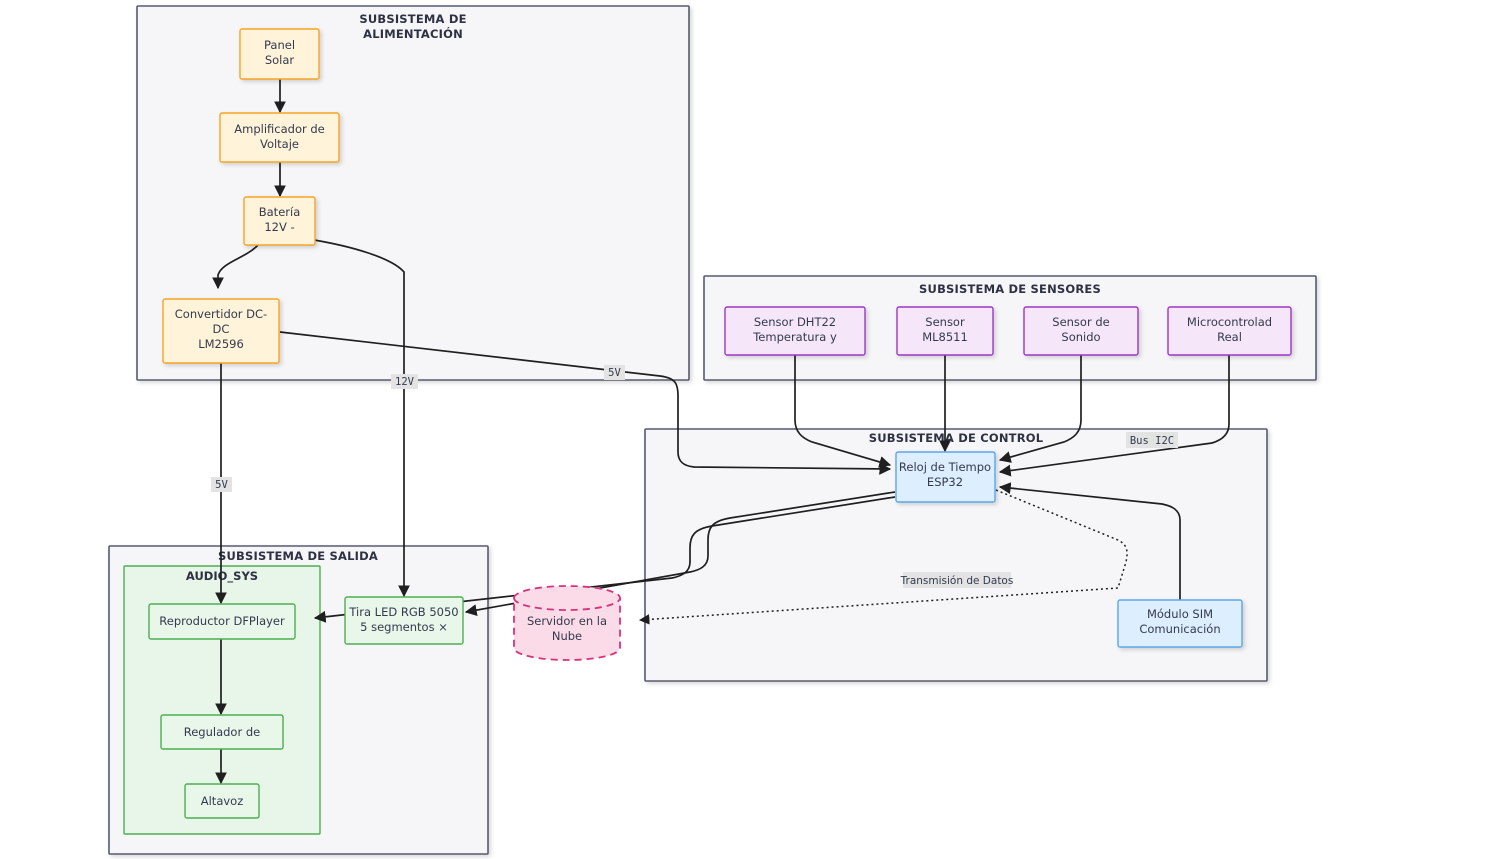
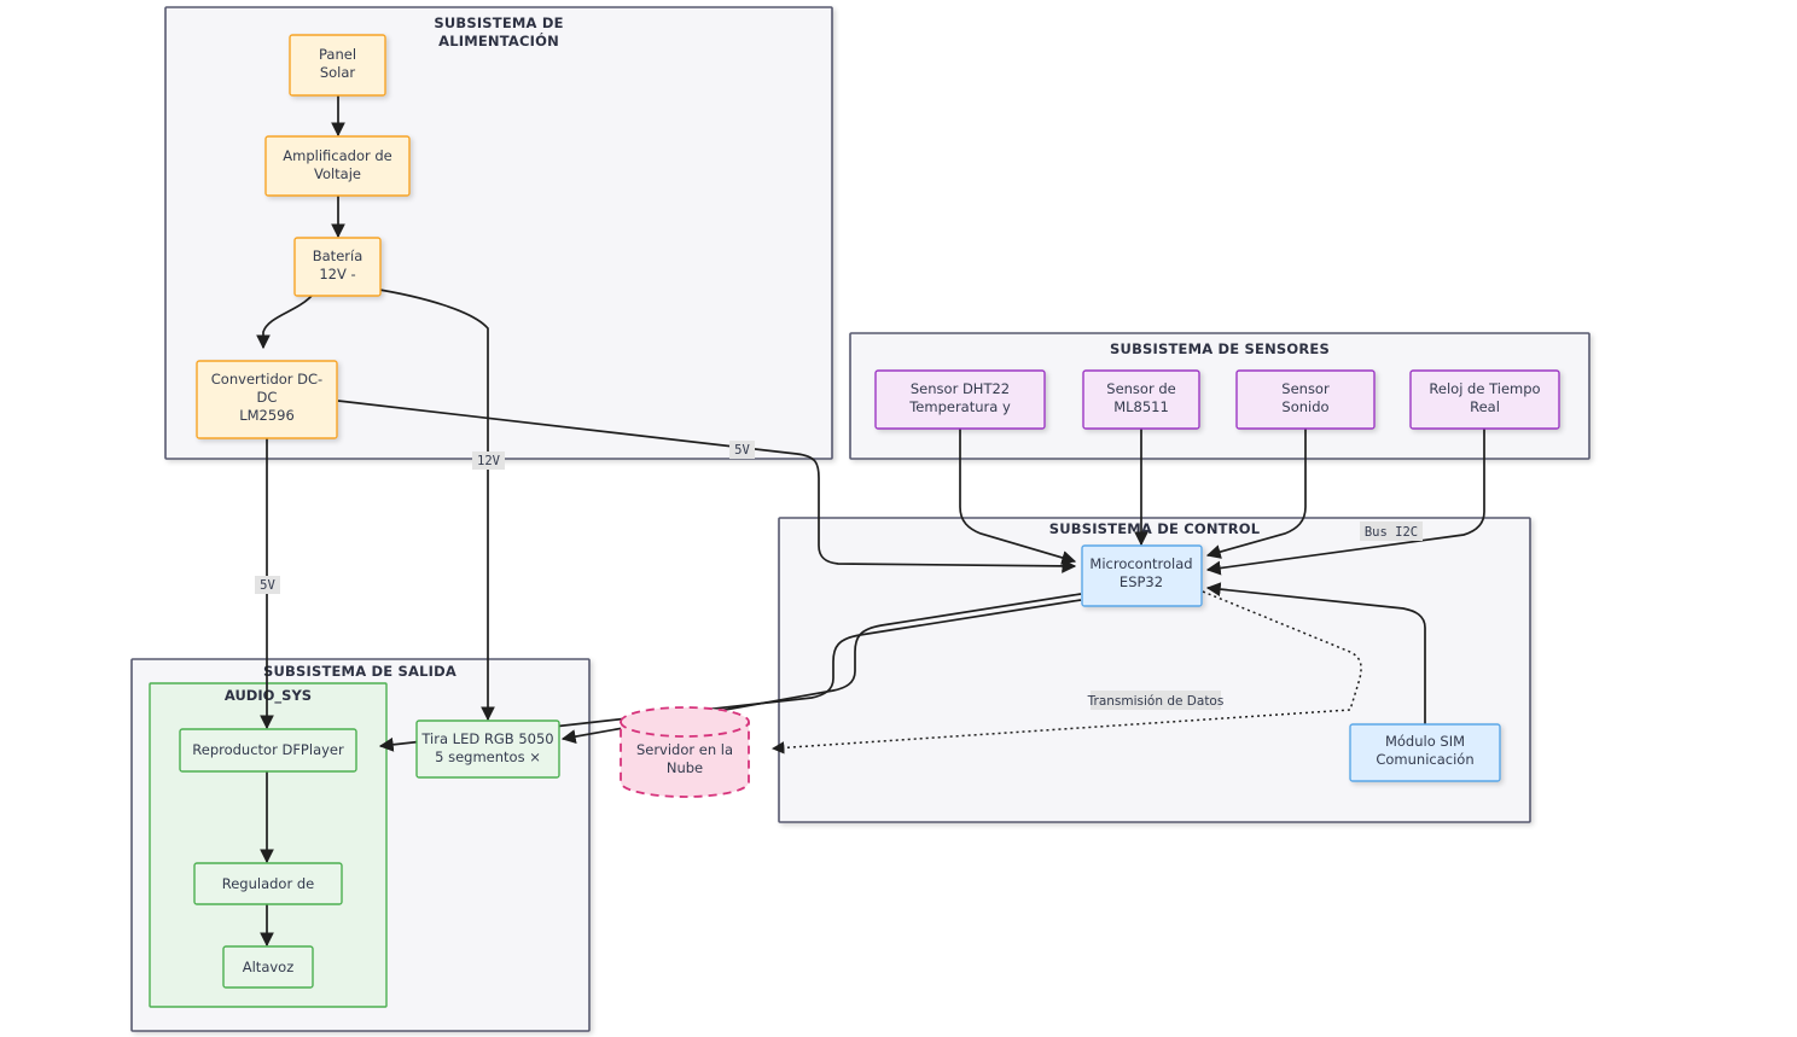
  SUBSISTEMA DE
  ALIMENTACIÓN
  SUBSISTEMA DE SENSORES
  SUBSISTEMA DE CONTROL
  SUBSISTEMA DE SALIDA
  AUDIO_SYS
  12V
  5V
  5V
  Bus I2C
  Transmisión de Datos
  Panel
  Solar
  Amplificador de
  Voltaje
  Batería
  12V -
  Convertidor DC-
  DC
  LM2596
  Sensor DHT22
  Temperatura y
- Sensor
+ Sensor de
  ML8511
- Sensor de
+ Sensor
  Sonido
- Microcontrolad
+ Reloj de Tiempo
  Real
- Reloj de Tiempo
+ Microcontrolad
  ESP32
  Módulo SIM
  Comunicación
  Reproductor DFPlayer
  Regulador de
  Altavoz
  Tira LED RGB 5050
  5 segmentos ×
  Servidor en la
  Nube
